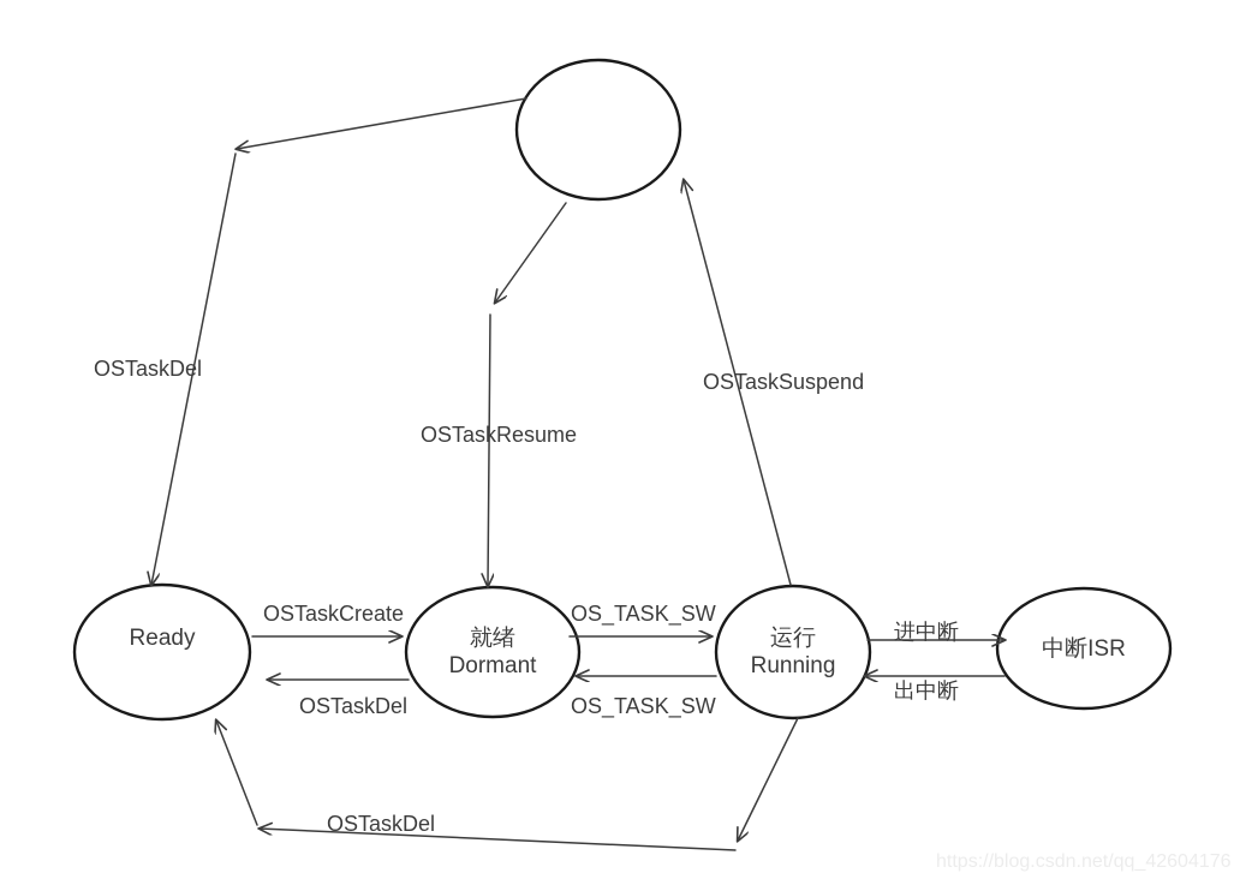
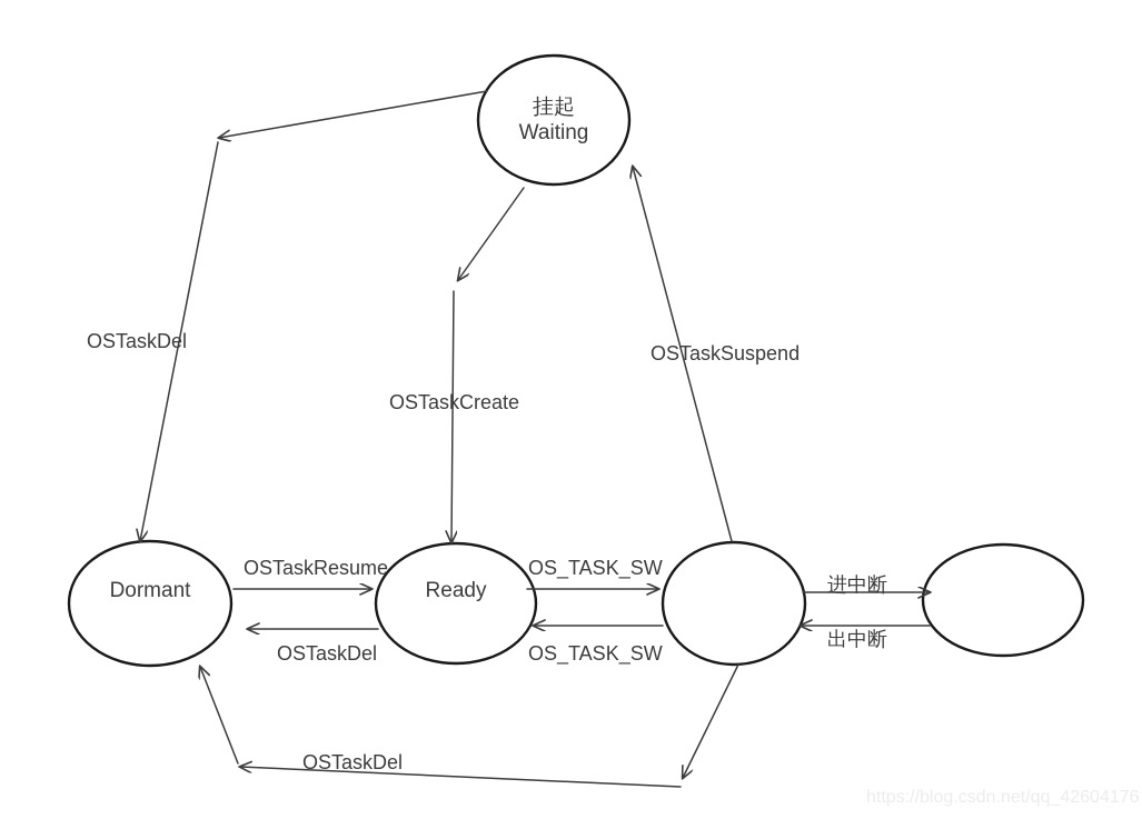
+ 挂起
+ Waiting
- Ready
+ Dormant
- 就绪
- Dormant
+ Ready
- 运行
- Running
- 中断ISR
  OSTaskDel
- OSTaskResume
+ OSTaskCreate
  OSTaskSuspend
- OSTaskCreate
+ OSTaskResume
  OSTaskDel
  OS_TASK_SW
  OS_TASK_SW
  进中断
  出中断
  OSTaskDel
